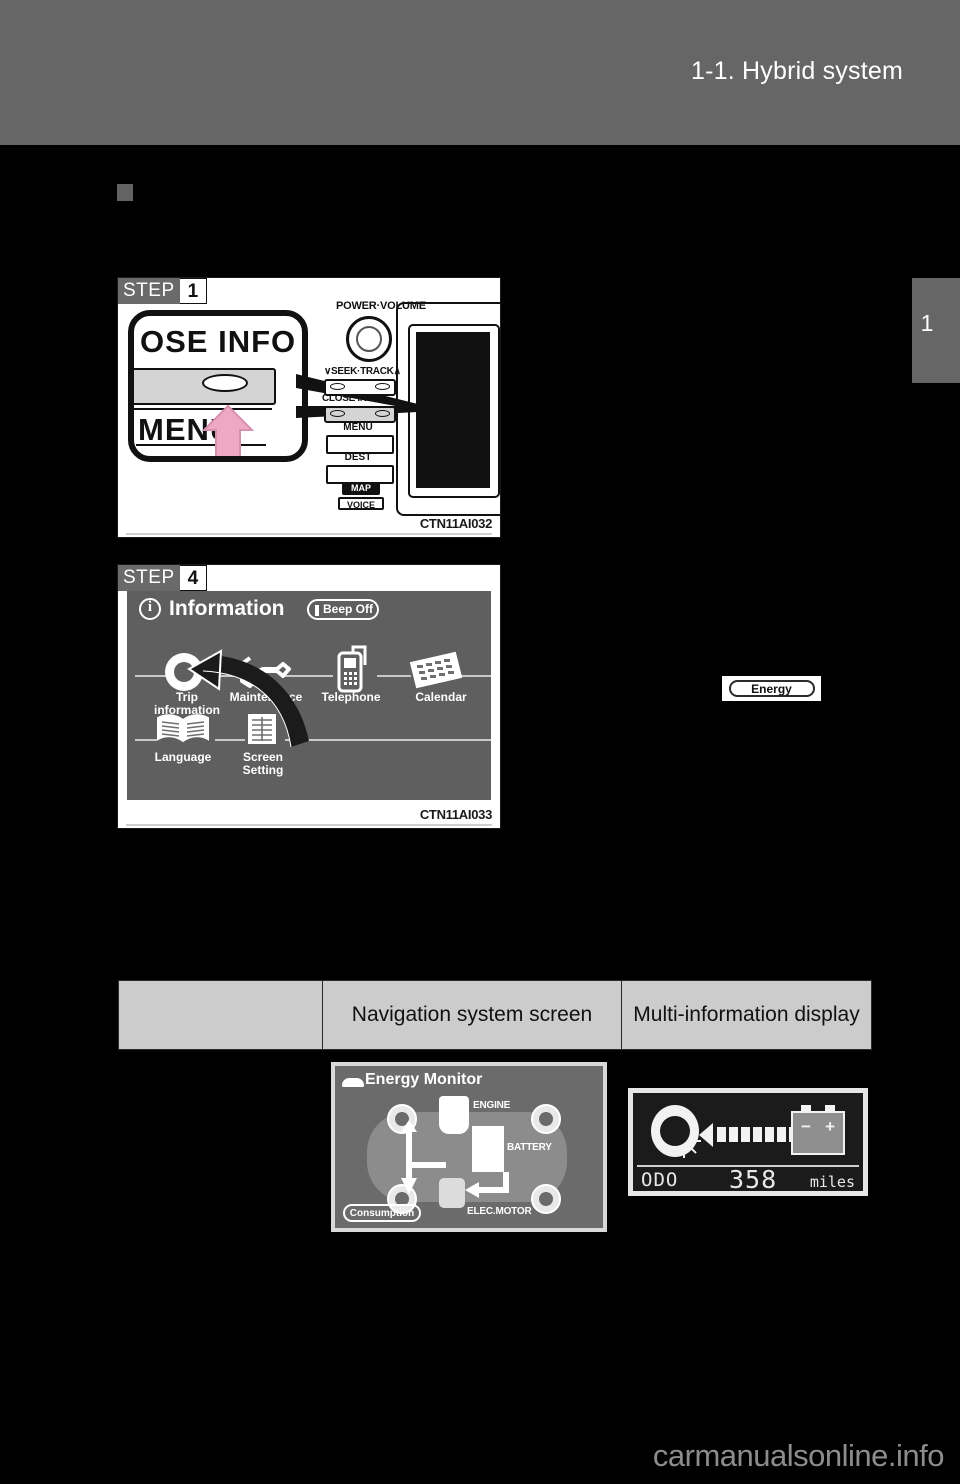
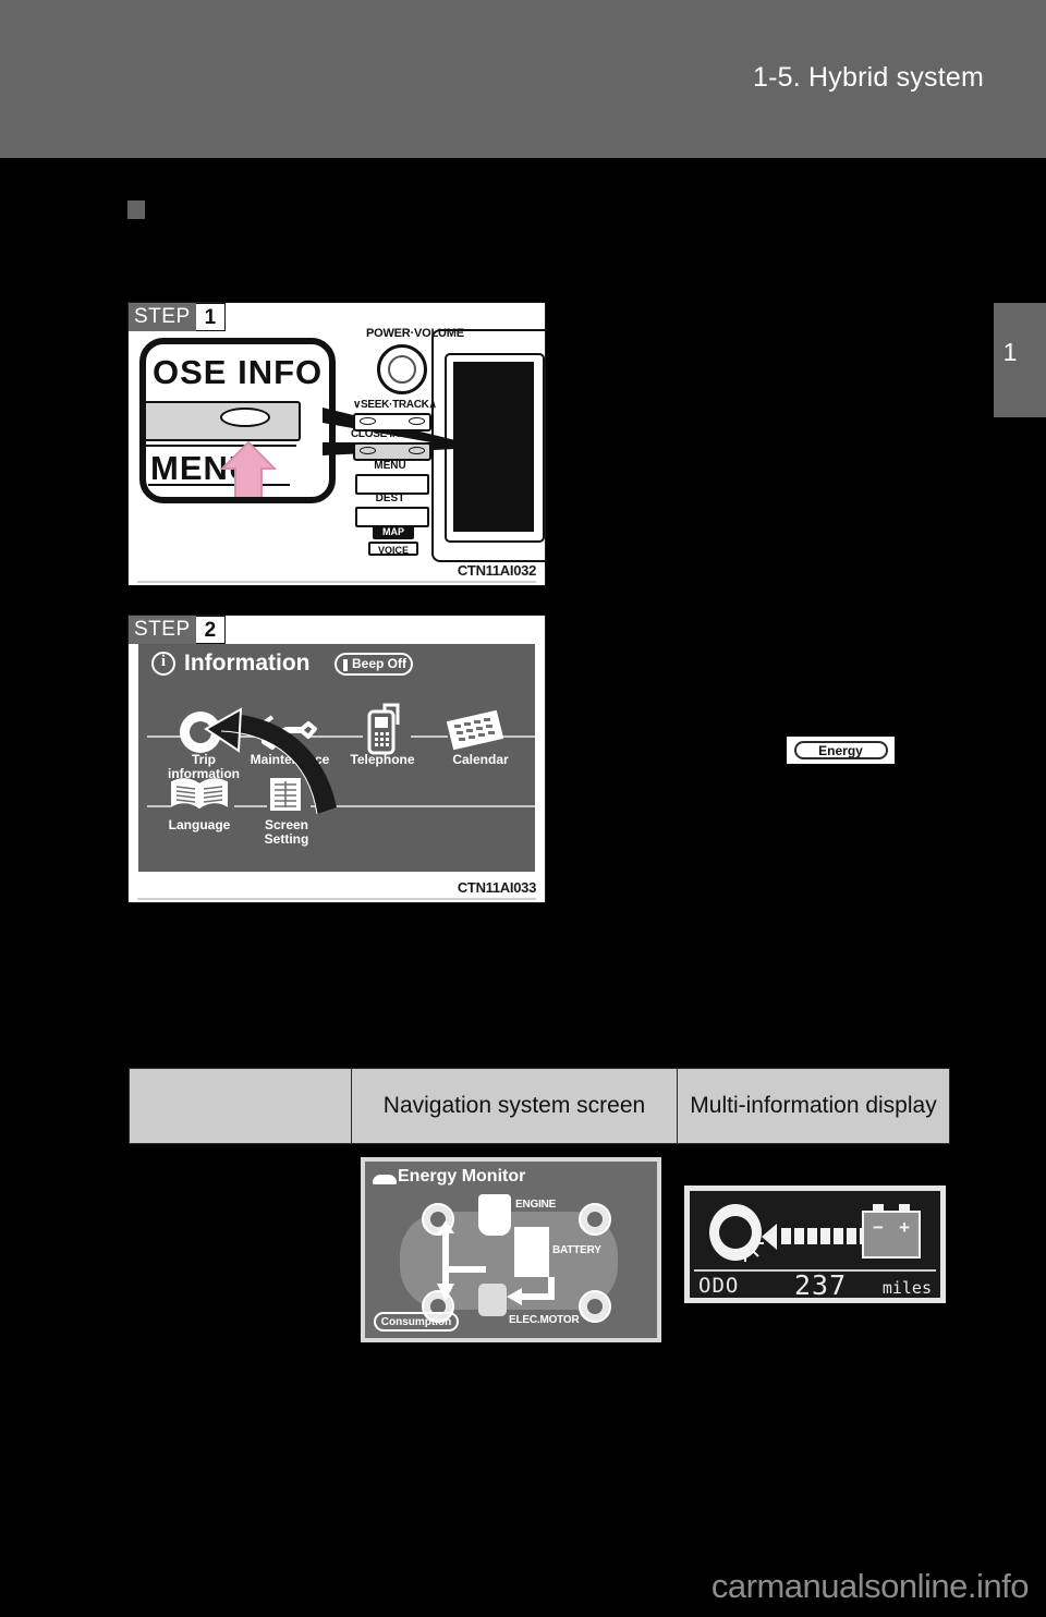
- 1-1. Hybrid system
+ 1-5. Hybrid system
  1
  STEP
  1
  OSE INFO
  MEN
  POWER·VOLUME
  ∨SEEK·TRACK∧
  CLOSE INFO
  MENU
  DEST
  MAP
  VOICE
  CTN11AI032
  STEP
- 4
+ 2
  Information
  Beep Off
  Trip
  information
  Maintece
  Telephone
  Calendar
  Language
  Screen
  Setting
  CTN11AI033
  Energy
  Navigation system screen
  Multi-information display
  Energy Monitor
  ENGINE
  BATTERY
  ELEC.MOTOR
  Consumption
  −
  +
  ODO
- 358
+ 237
  miles
  carmanualsonline.info
